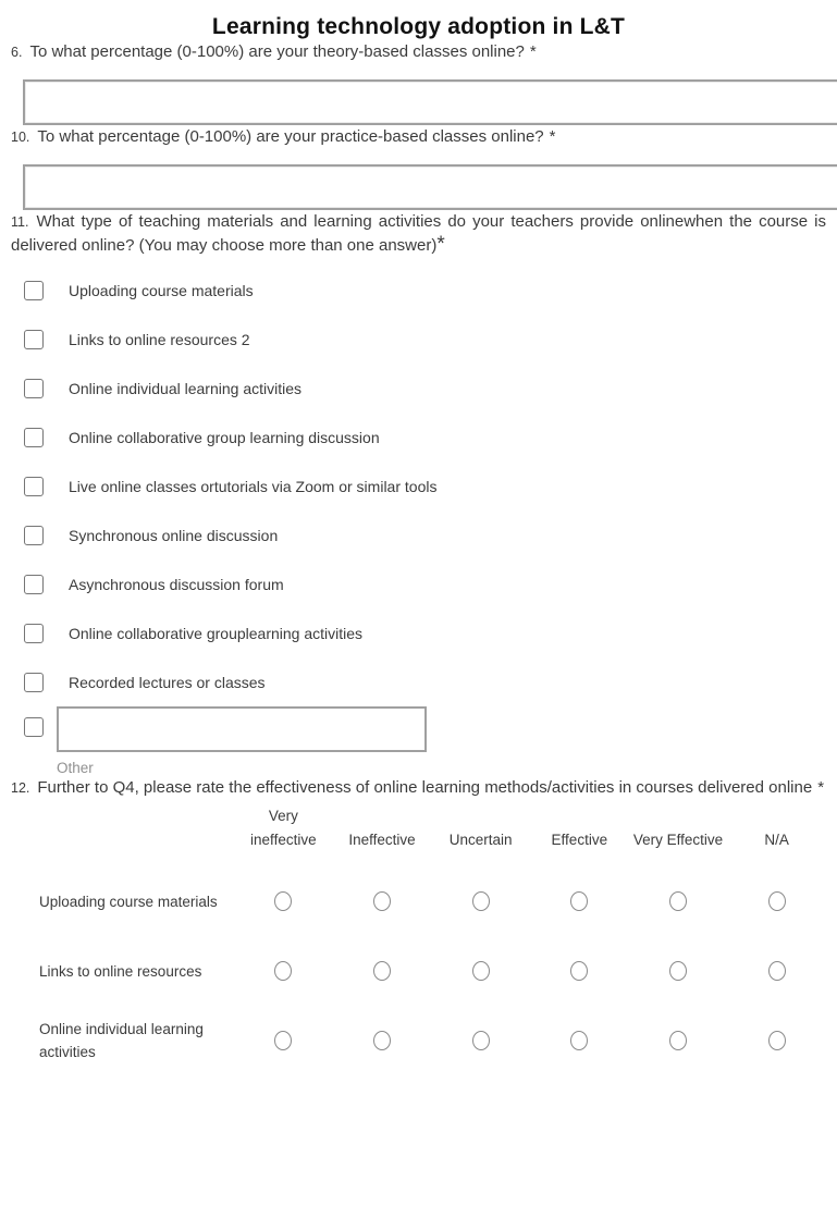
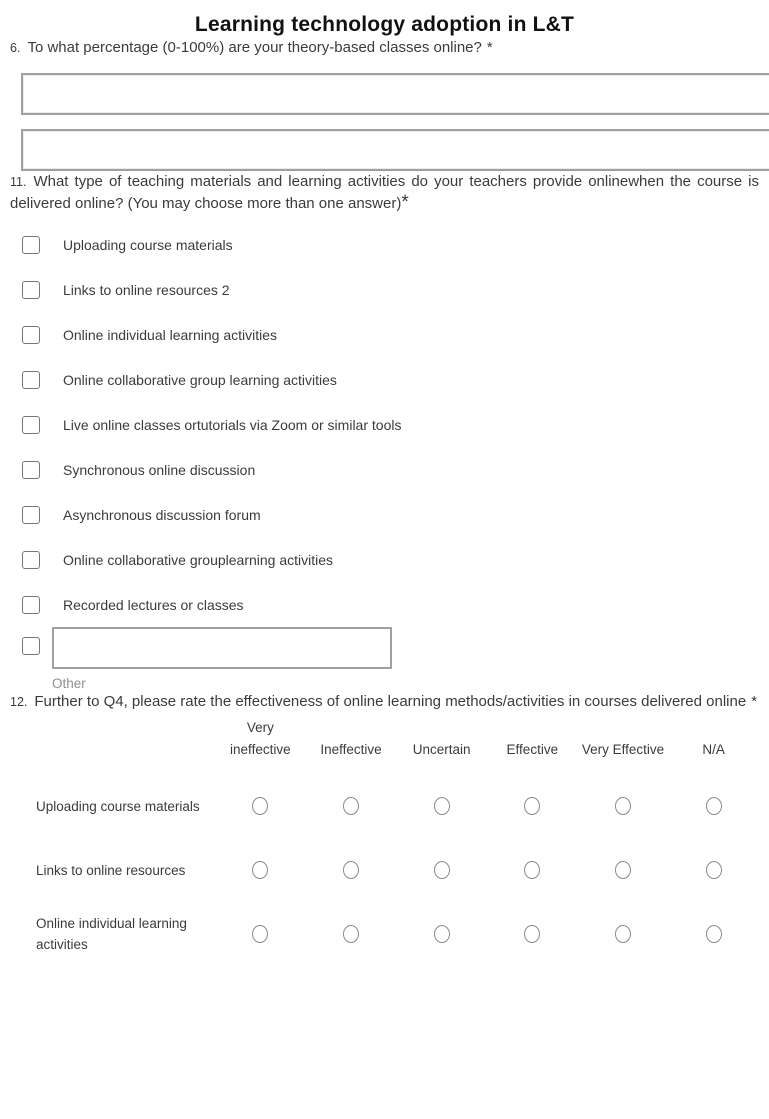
  Learning technology adoption in L&T
  6. To what percentage (0-100%) are your theory-based classes online? *
- 10. To what percentage (0-100%) are your practice-based classes online? *
  11. What type of teaching materials and learning activities do your teachers provide onlinewhen the course is delivered online? (You may choose more than one answer)*
  Uploading course materials
  Links to online resources 2
  Online individual learning activities
- Online collaborative group learning discussion
+ Online collaborative group learning activities
  Live online classes ortutorials via Zoom or similar tools
  Synchronous online discussion
  Asynchronous discussion forum
  Online collaborative grouplearning activities
  Recorded lectures or classes
  Other
  12. Further to Q4, please rate the effectiveness of online learning methods/activities in courses delivered online *
  Very ineffective
  Ineffective
  Uncertain
  Effective
  Very Effective
  N/A
  Uploading course materials
  Links to online resources
  Online individual learning activities
